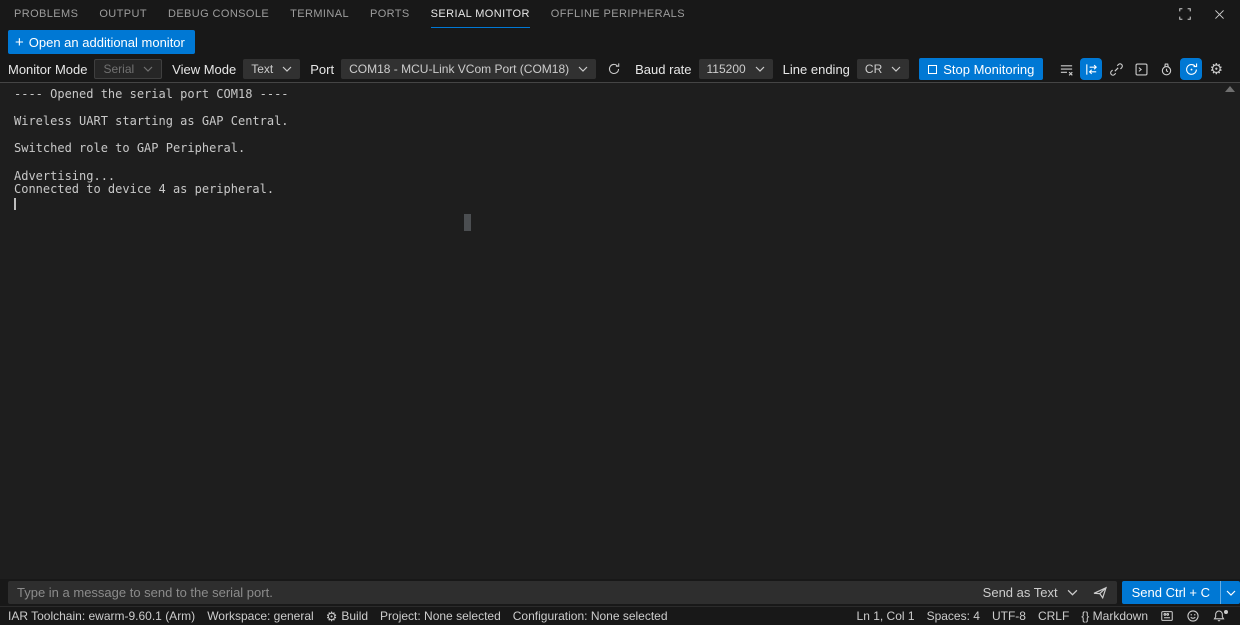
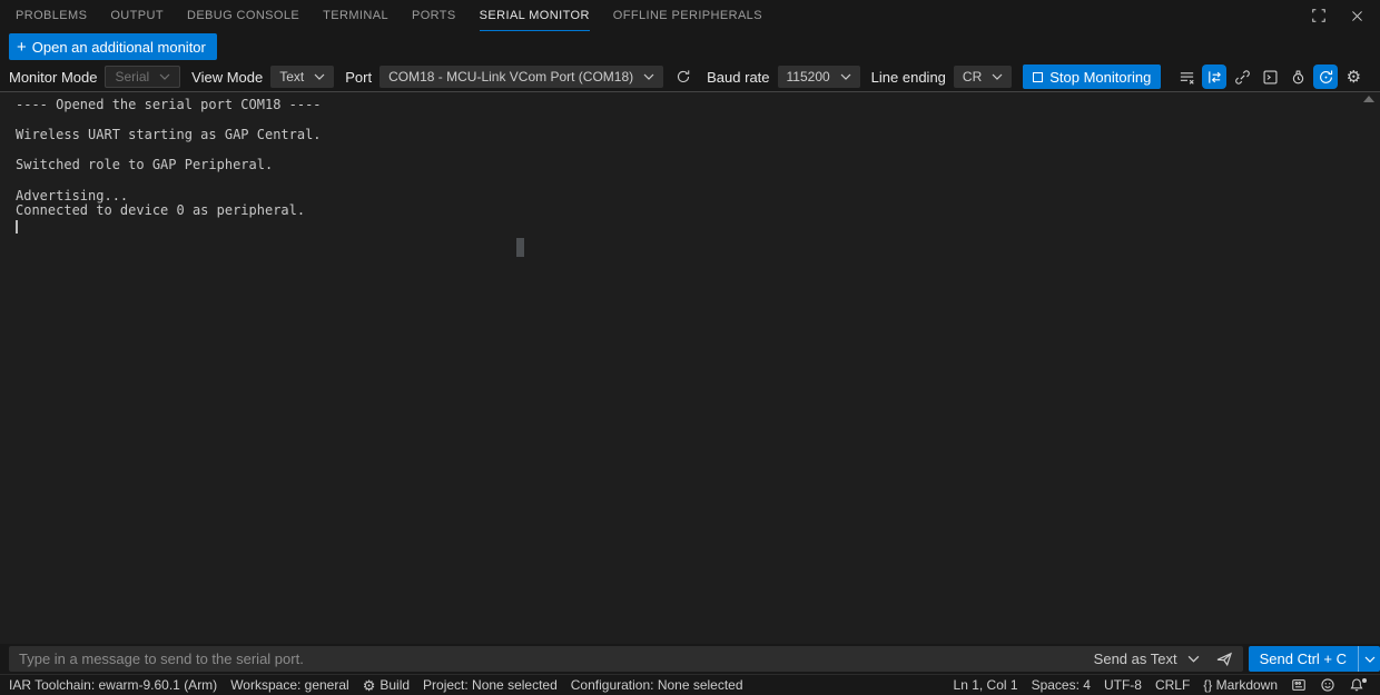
  PROBLEMS
  OUTPUT
  DEBUG CONSOLE
  TERMINAL
  PORTS
  SERIAL MONITOR
  OFFLINE PERIPHERALS
  +
  Open an additional monitor
  Monitor Mode
  Serial
  View Mode
  Text
  Port
  COM18 - MCU-Link VCom Port (COM18)
  Baud rate
  115200
  Line ending
  CR
  Stop Monitoring
  ⚙
  ---- Opened the serial port COM18 ----
  Wireless UART starting as GAP Central.
  Switched role to GAP Peripheral.
  Advertising...
- Connected to device 4 as peripheral.
+ Connected to device 0 as peripheral.
  Type in a message to send to the serial port.
  Send as Text
  Send Ctrl + C
  IAR Toolchain: ewarm-9.60.1 (Arm)
  Workspace: general
  ⚙
  Build
  Project: None selected
  Configuration: None selected
  Ln 1, Col 1
  Spaces: 4
  UTF-8
  CRLF
  {} Markdown
